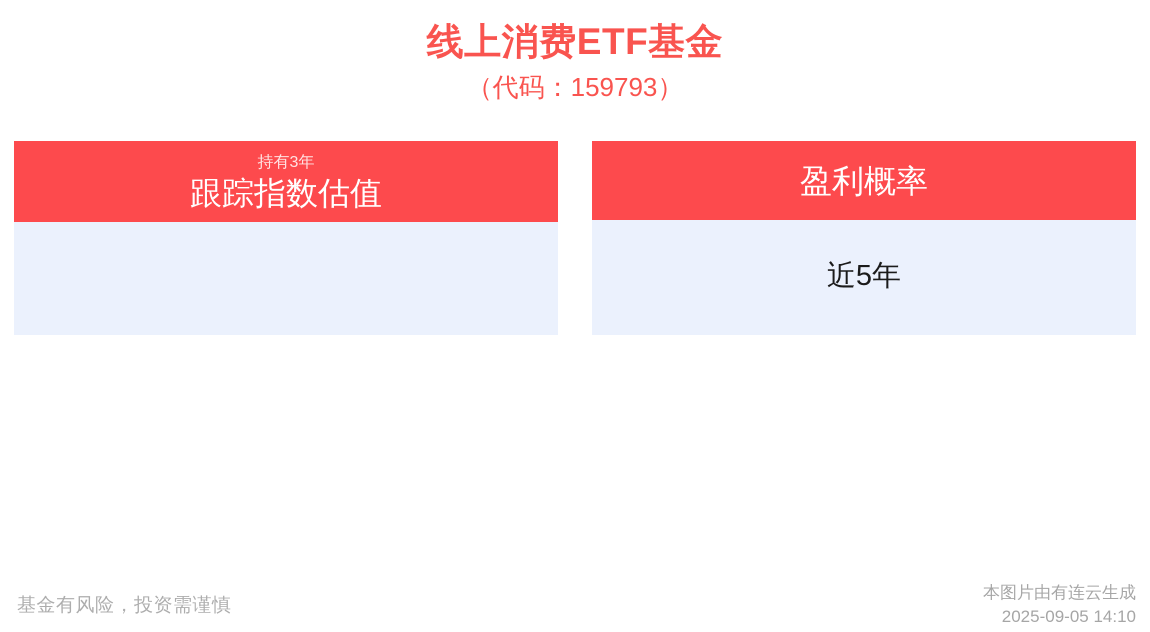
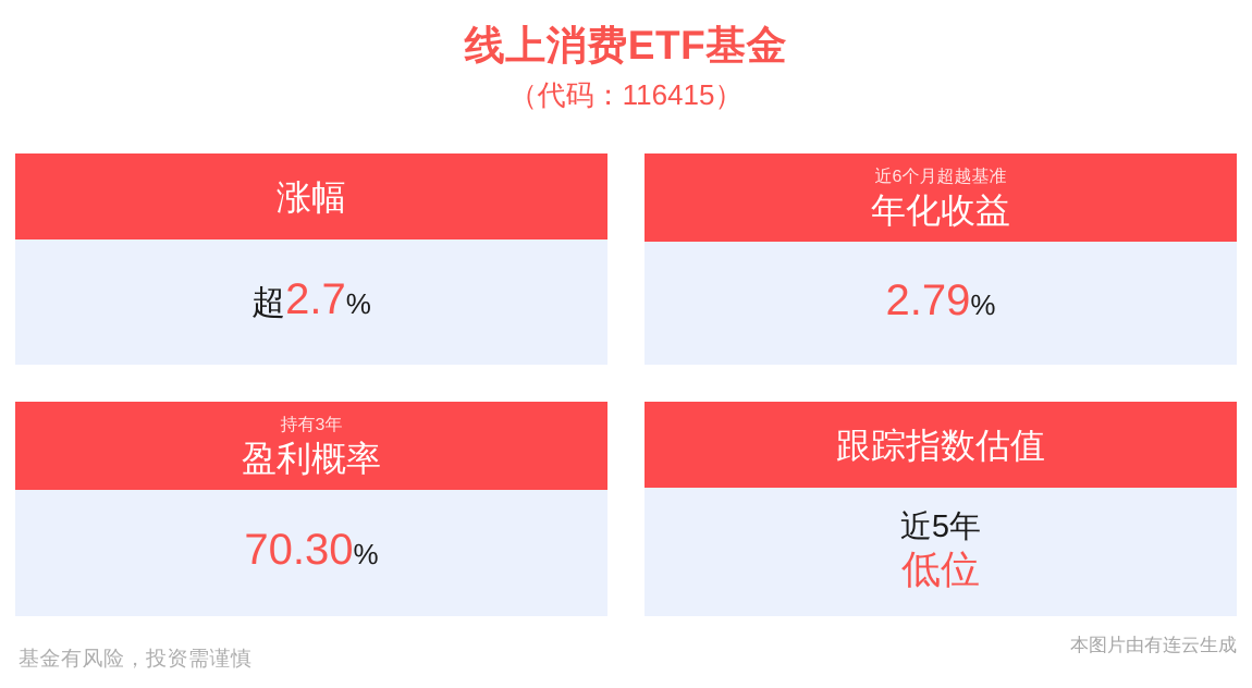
  线上消费ETF基金
- （代码：159793）
+ （代码：116415）
+ 涨幅
+ 超2.7%
+ 近6个月超越基准
+ 年化收益
+ 2.79%
  持有3年
- 跟踪指数估值
+ 盈利概率
+ 70.30%
- 盈利概率
+ 跟踪指数估值
  近5年
+ 低位
  基金有风险，投资需谨慎
  本图片由有连云生成
- 2025-09-05 14:10
